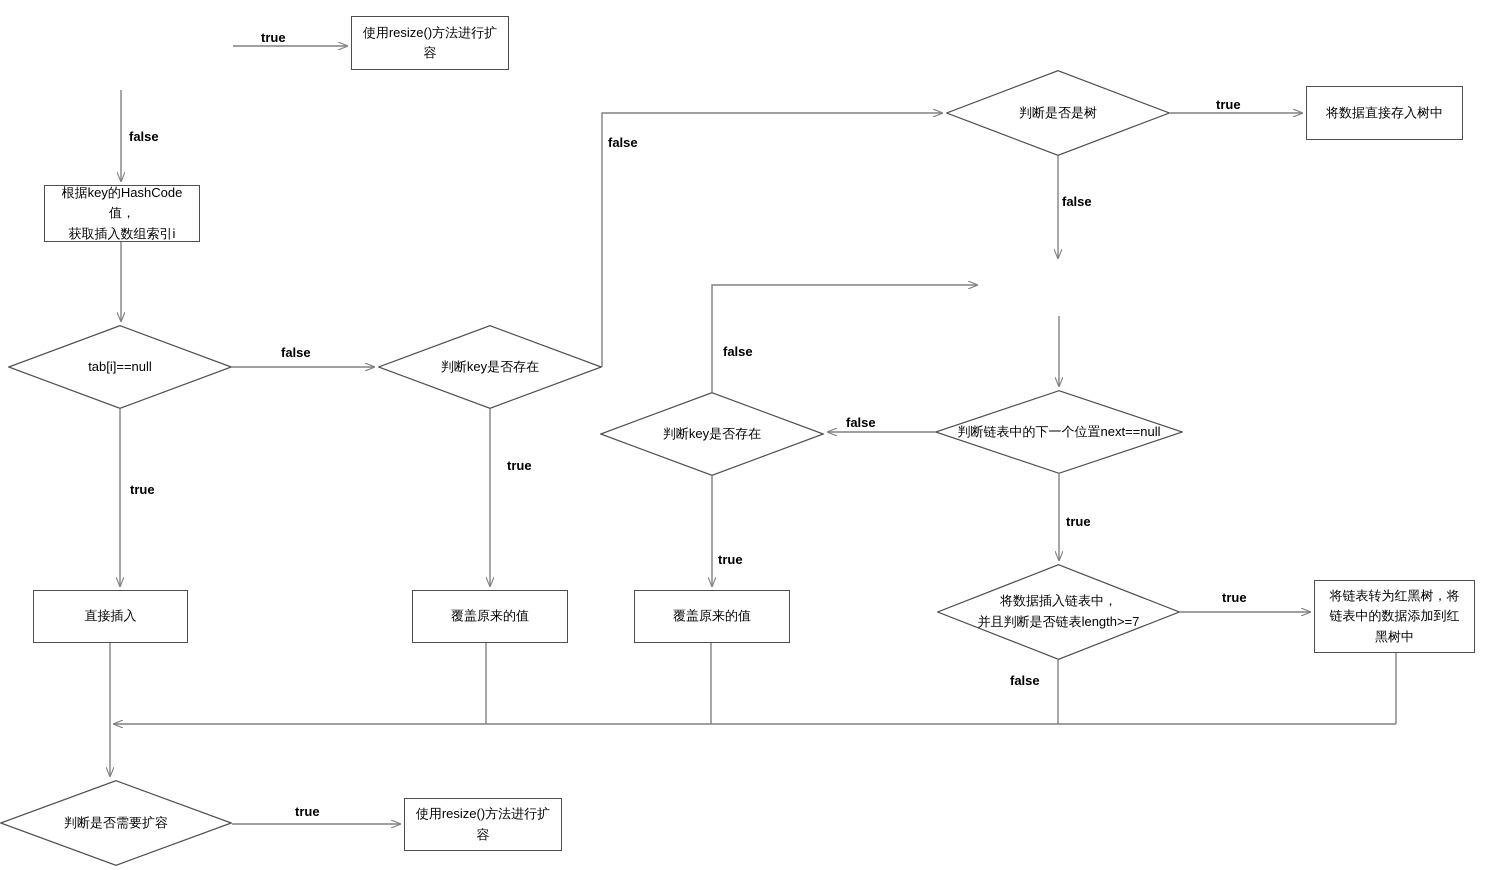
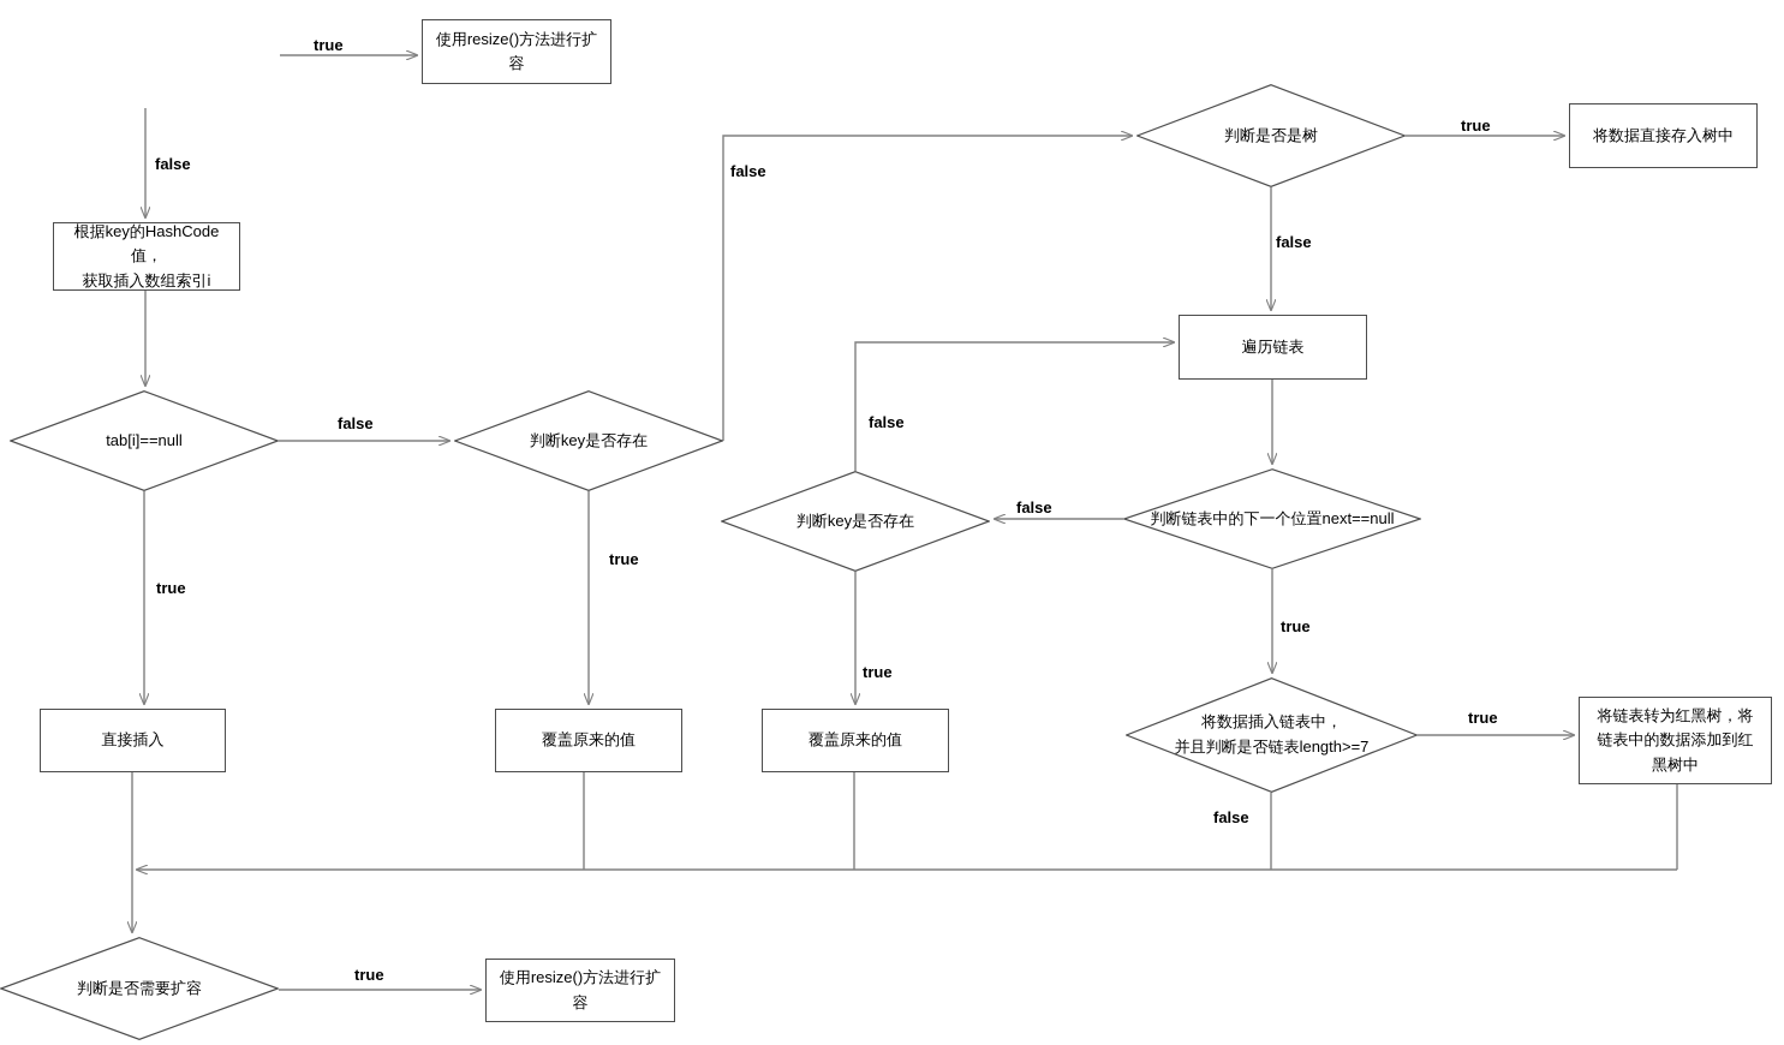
  使用resize()方法进行扩容
  根据key的HashCode值，
  获取插入数组索引i
  tab[i]==null
  判断key是否存在
  判断是否是树
  将数据直接存入树中
+ 遍历链表
  判断链表中的下一个位置next==null
  判断key是否存在
  直接插入
  覆盖原来的值
  覆盖原来的值
  将数据插入链表中，
  并且判断是否链表length>=7
  将链表转为红黑树，将
  链表中的数据添加到红
  黑树中
  判断是否需要扩容
  使用resize()方法进行扩容
  true
  false
  false
  true
  true
  false
  true
  false
  false
  false
  true
  true
  true
  false
  true
